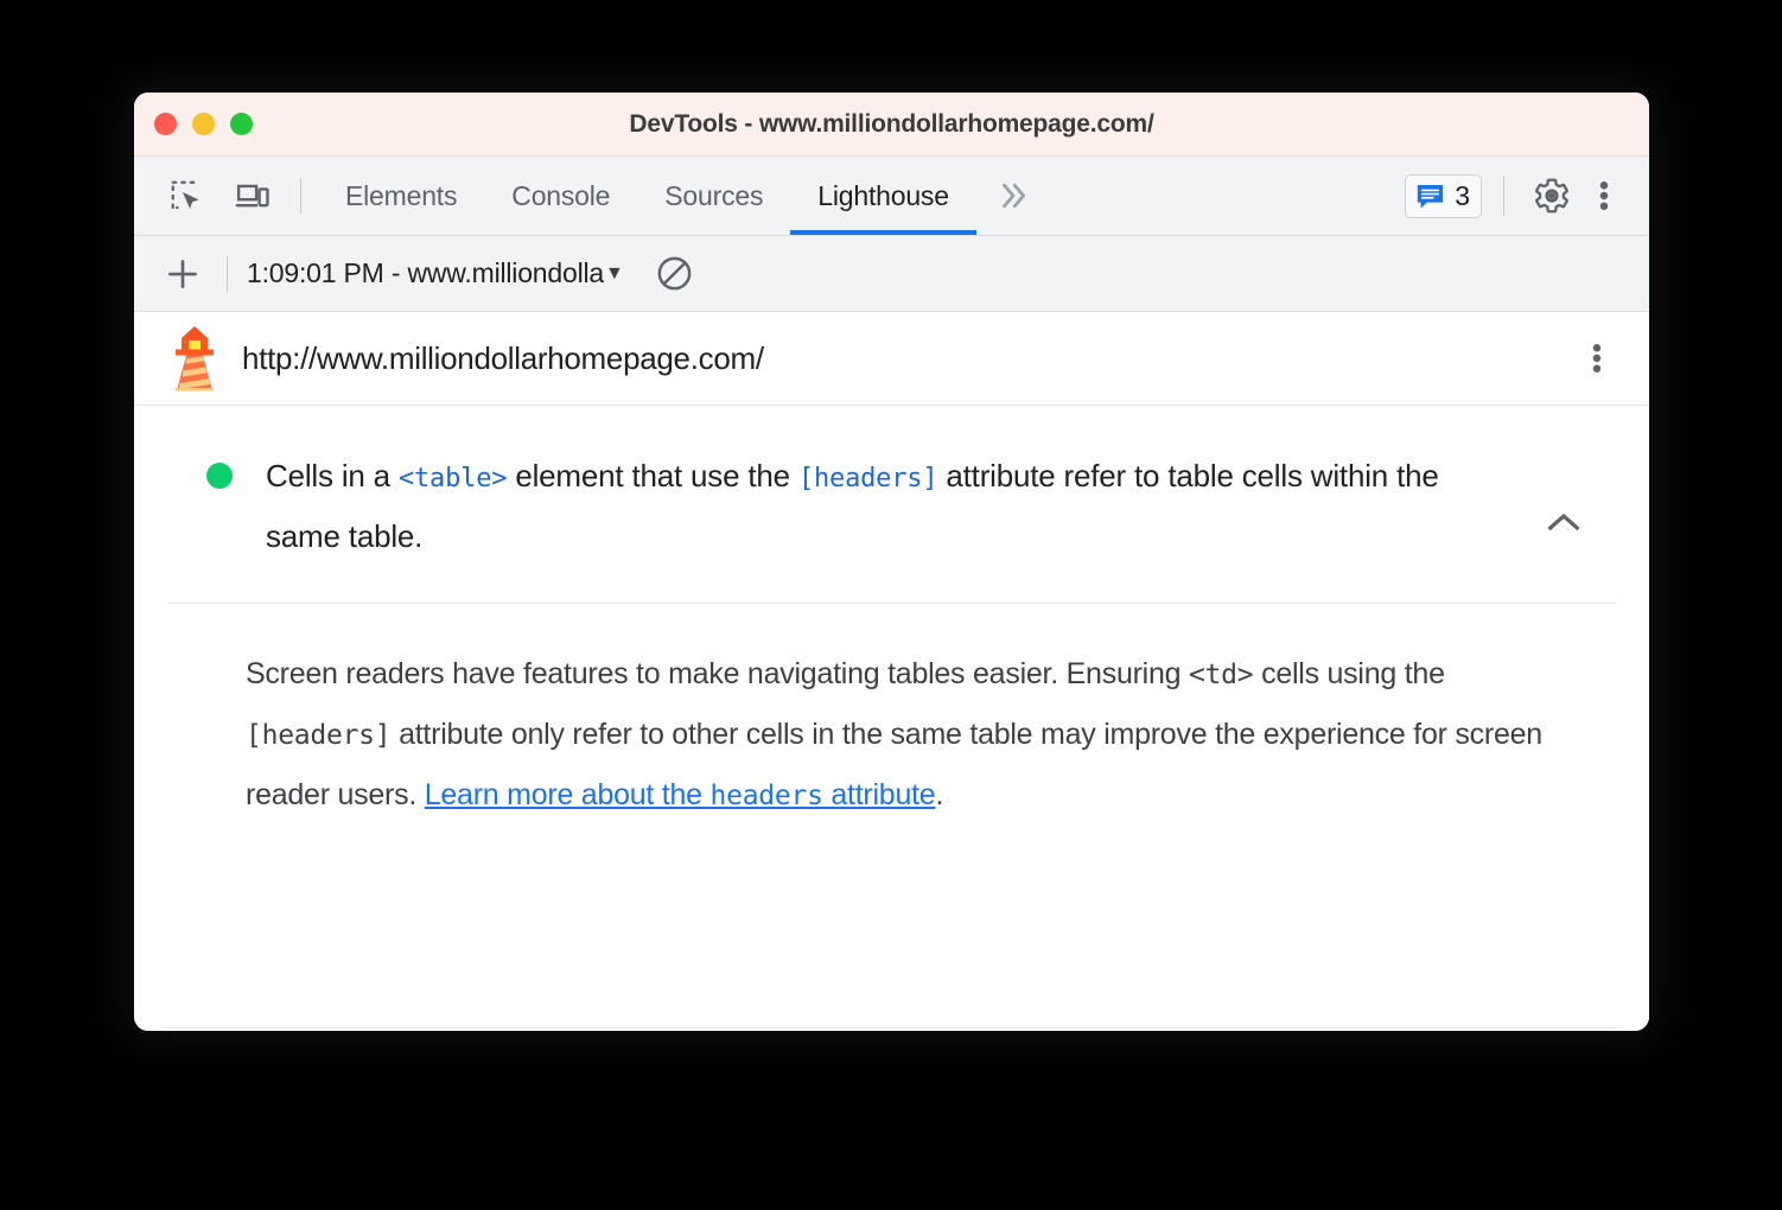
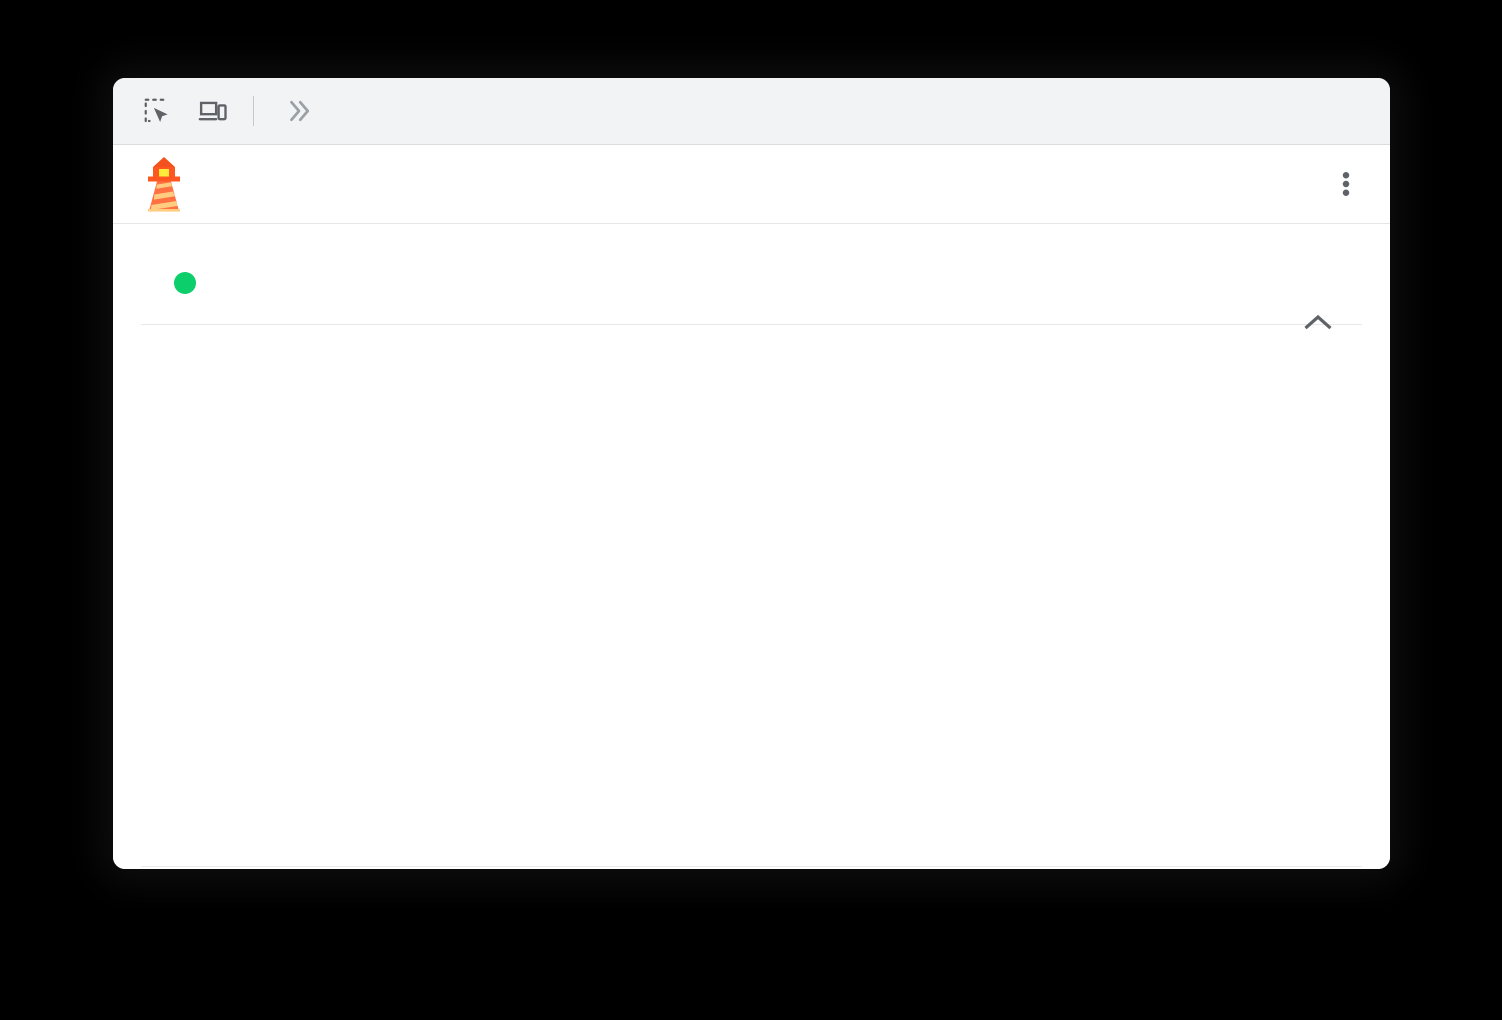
- DevTools - www.milliondollarhomepage.com/
- Elements
- Console
- Sources
- Lighthouse
- 3
- 1:09:01 PM - www.milliondolla
- ▼
- http://www.milliondollarhomepage.com/
- Cells in a <table> element that use the [headers] attribute refer to table cells within the same table.
- Screen readers have features to make navigating tables easier. Ensuring <td> cells using the [headers] attribute only refer to other cells in the same table may improve the experience for screen reader users. Learn more about the headers attribute.
